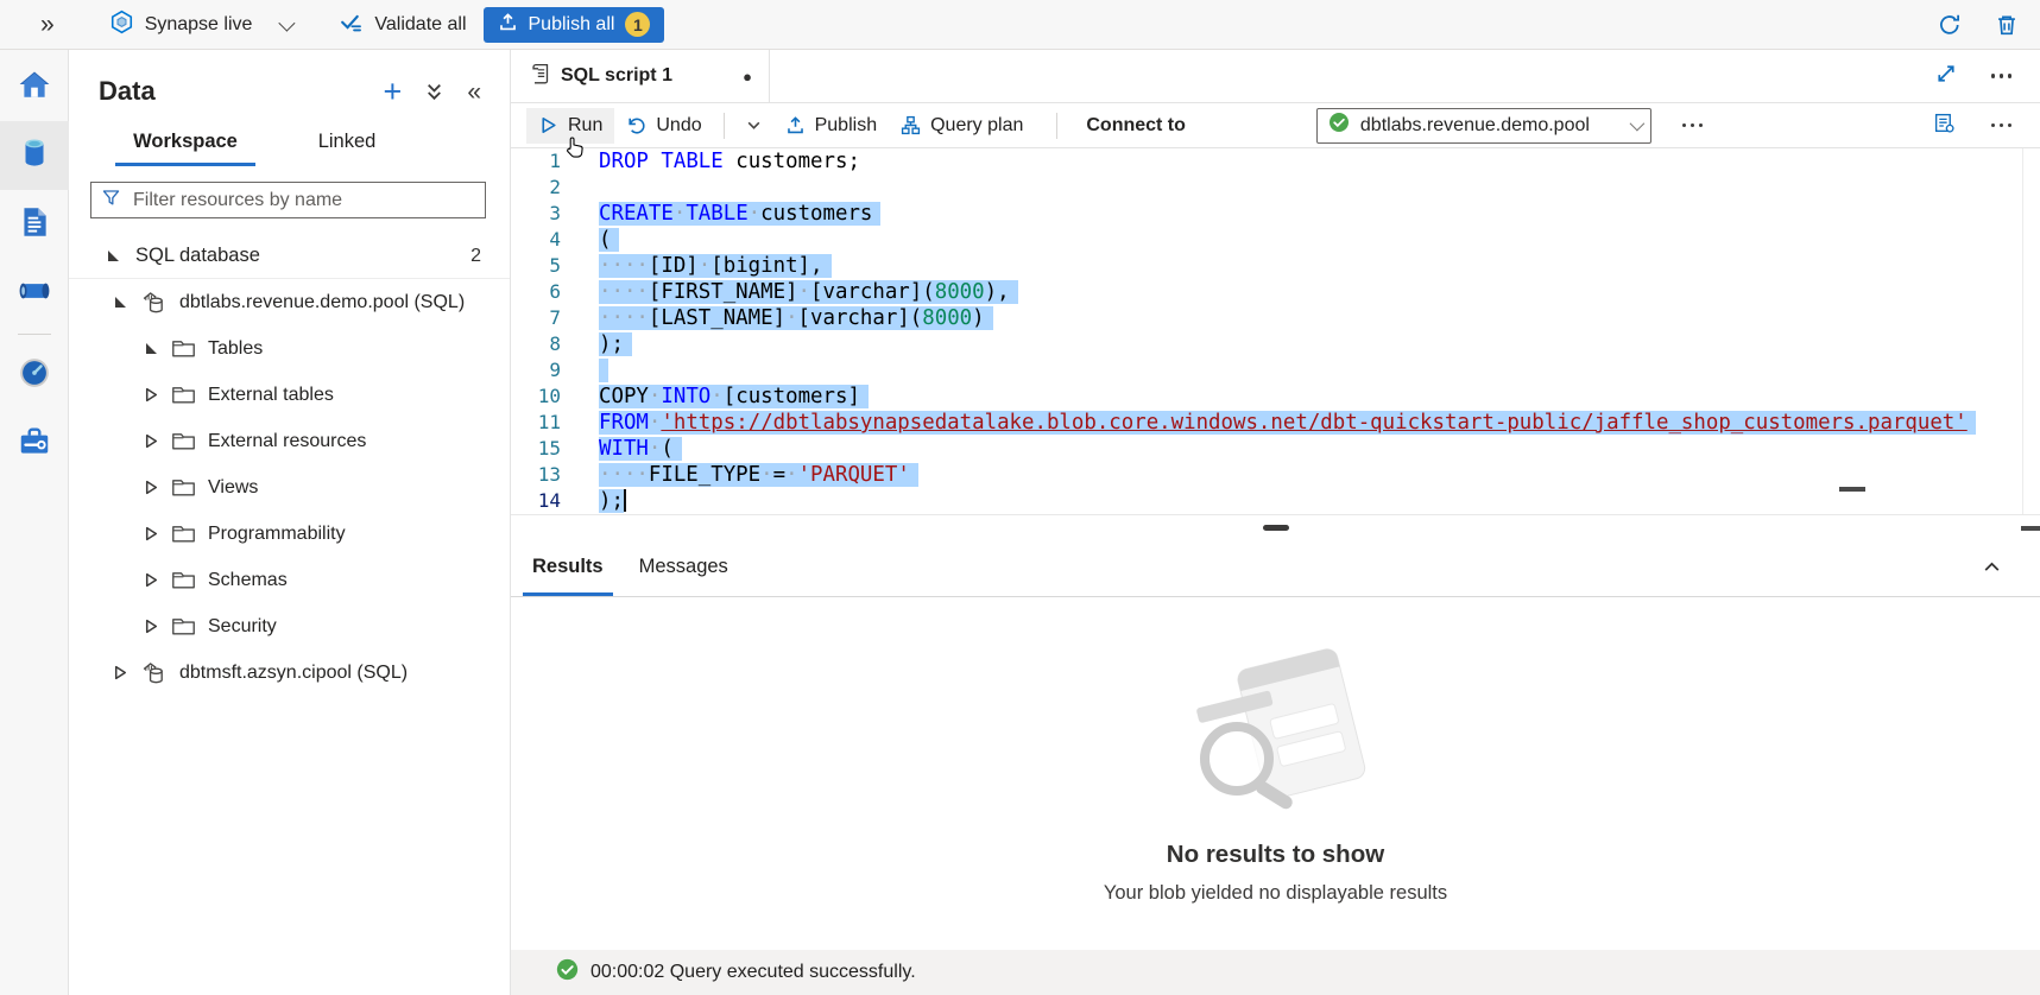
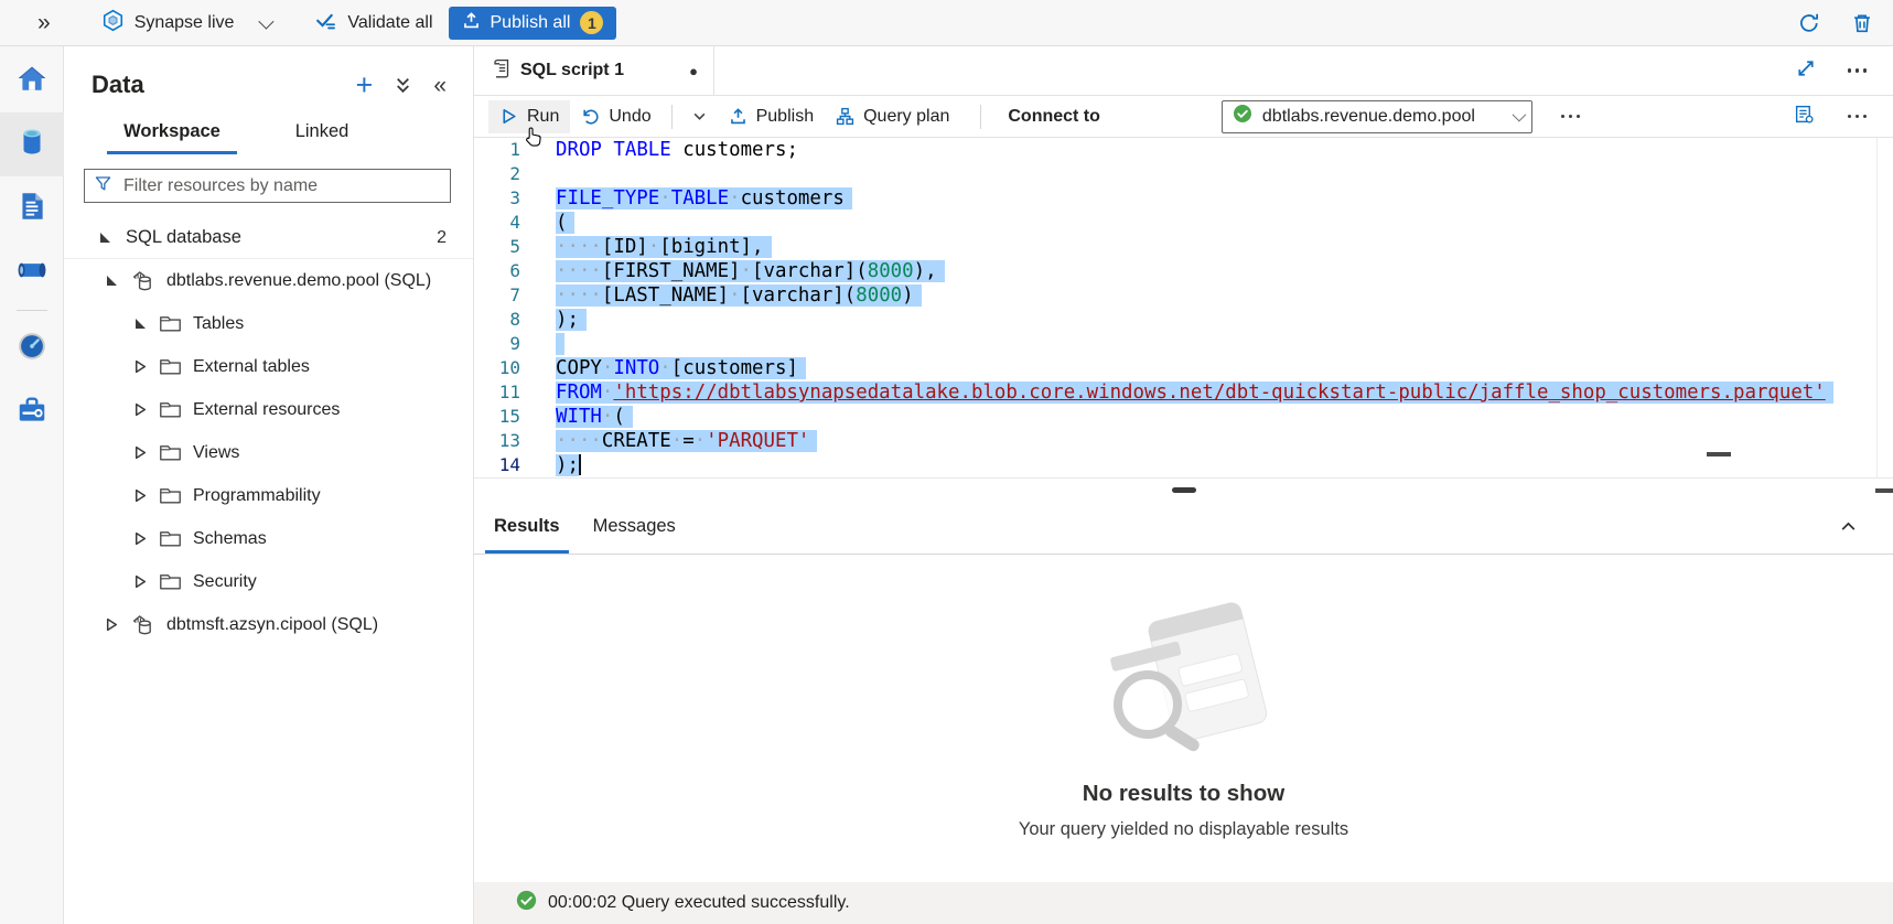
  »
  Synapse live
  Validate all
  Publish all
  1
  Data
  +
  «
  Workspace
  Linked
  Filter resources by name
  SQL database
  2
  dbtlabs.revenue.demo.pool (SQL)
  Tables
  External tables
  External resources
  Views
  Programmability
  Schemas
  Security
  dbtmsft.azsyn.cipool (SQL)
  SQL script 1
  ●
  Run
  Undo
  Publish
  Query plan
  Connect to
  dbtlabs.revenue.demo.pool
  1
  DROP TABLE customers;
  2
  3
- CREATE·TABLE·customers
+ FILE_TYPE·TABLE·customers
  4
  (
  5
  ····[ID]·[bigint],
  6
  ····[FIRST_NAME]·[varchar](8000),
  7
  ····[LAST_NAME]·[varchar](8000)
  8
  );
  9
  10
  COPY·INTO·[customers]
  11
  FROM·'https://dbtlabsynapsedatalake.blob.core.windows.net/dbt-quickstart-public/jaffle_shop_customers.parquet'
  15
  WITH·(
  13
- ····FILE_TYPE·=·'PARQUET'
+ ····CREATE·=·'PARQUET'
  14
  );
  Results
  Messages
  No results to show
- Your blob yielded no displayable results
+ Your query yielded no displayable results
  00:00:02 Query executed successfully.
